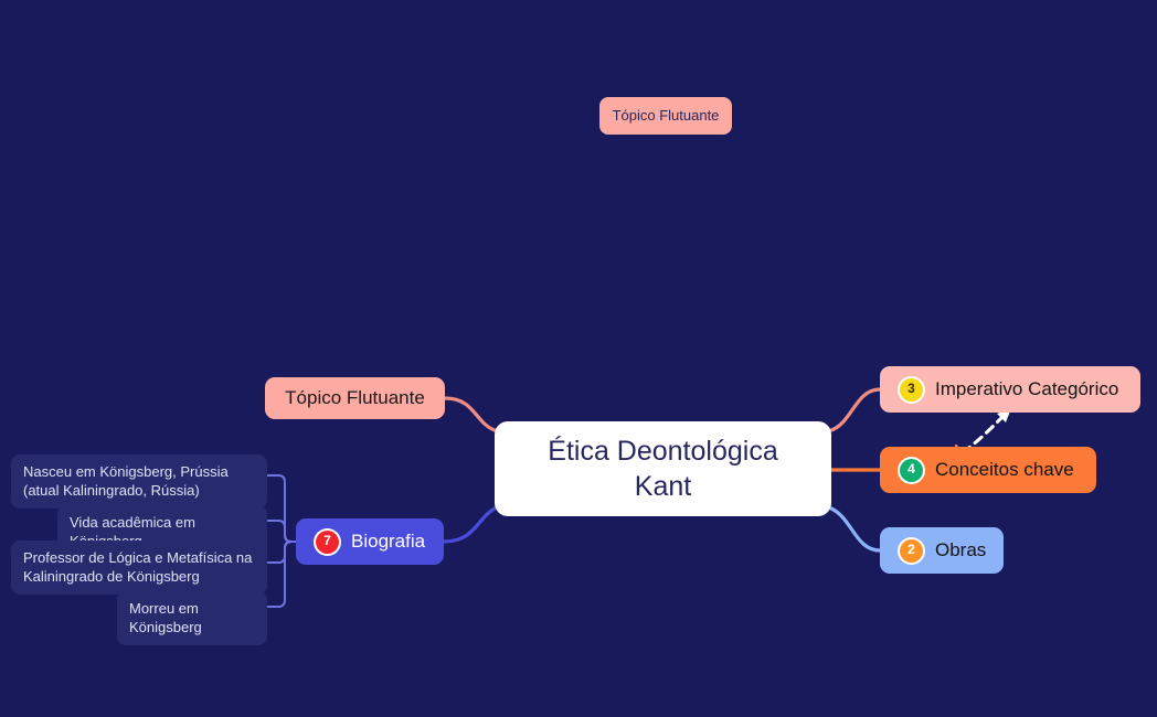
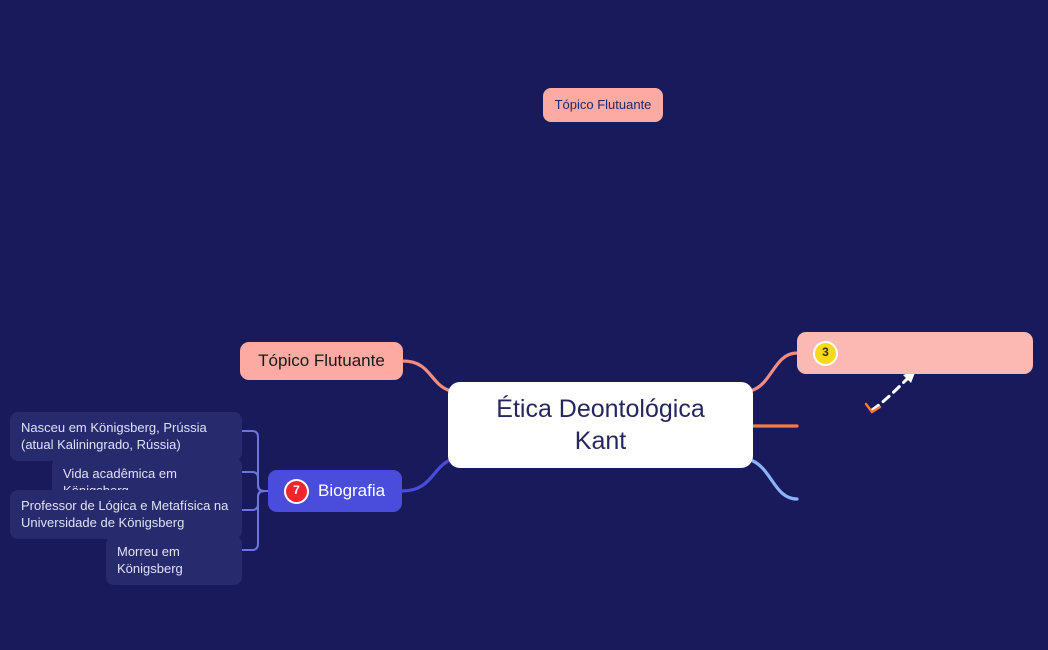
  Tópico Flutuante
  Tópico Flutuante
  Ética Deontológica
  Kant
  7
  Biografia
- 2
- Obras
  3
- Imperativo Categórico
- 4
- Conceitos chave
  Nasceu em Königsberg, Prússia (atual Kaliningrado, Rússia)
- Professor de Lógica e Metafísica na Kaliningrado de Königsberg
+ Professor de Lógica e Metafísica na Universidade de Königsberg
  Morreu em Königsberg
